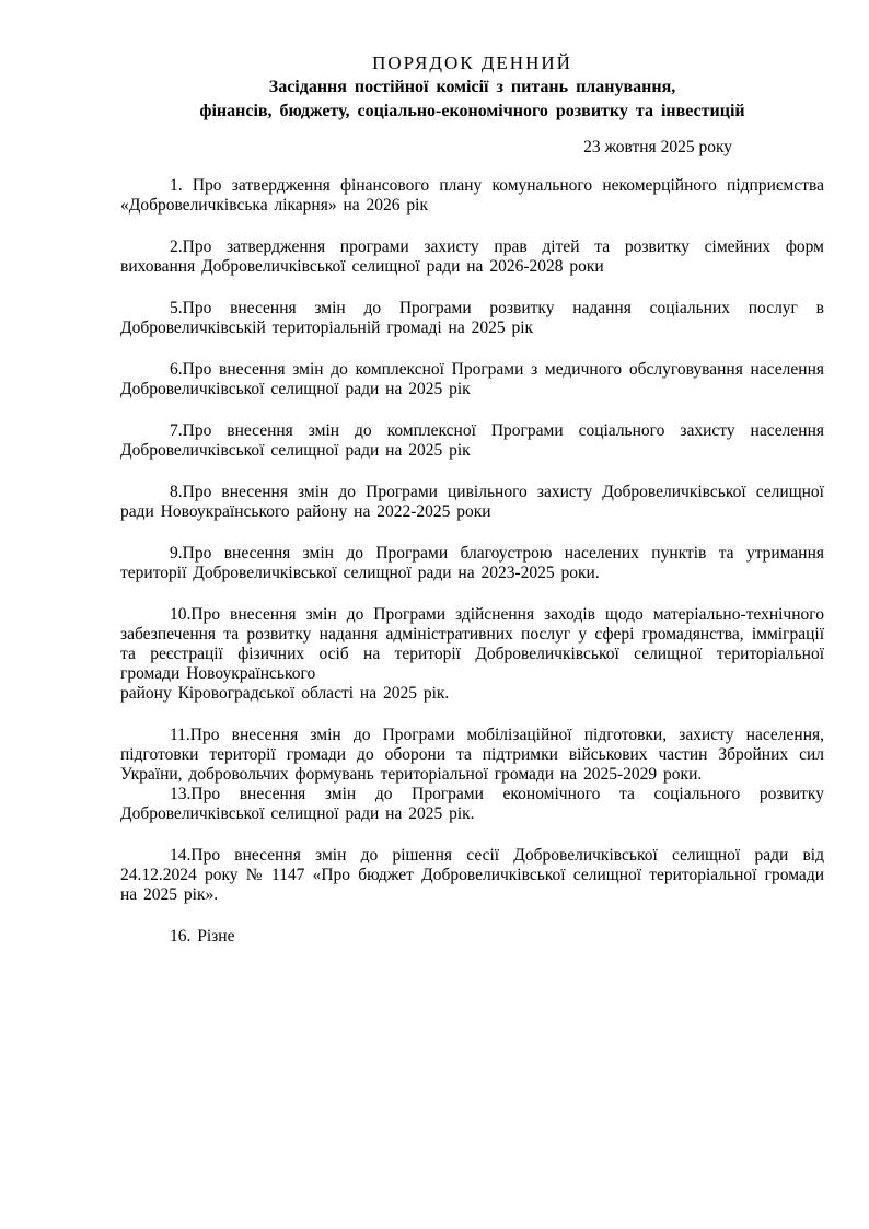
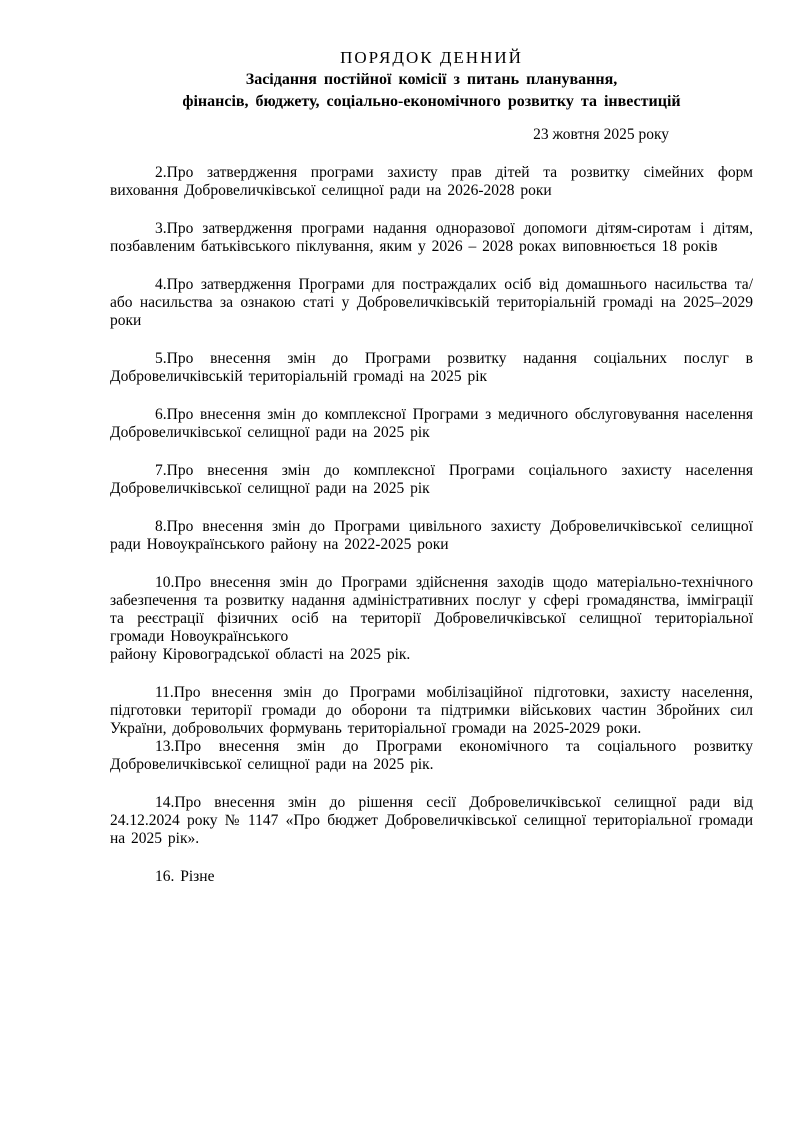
  ПОРЯДОК ДЕННИЙ
  Засідання постійної комісії з питань планування,
  фінансів, бюджету, соціально-економічного розвитку та інвестицій
  23 жовтня 2025 року
- 1. Про затвердження фінансового плану комунального некомерційного підприємства «Добровеличківська лікарня» на 2026 рік
  2.Про затвердження програми захисту прав дітей та розвитку сімейних форм виховання Добровеличківської селищної ради на 2026-2028 роки
+ 3.Про затвердження програми надання одноразової допомоги дітям-сиротам і дітям, позбавленим батьківського піклування, яким у 2026 – 2028 роках виповнюється 18 років
+ 4.Про затвердження Програми для постраждалих осіб від домашнього насильства та/або насильства за ознакою статі у Добровеличківській територіальній громаді на 2025–2029 роки
  5.Про внесення змін до Програми розвитку надання соціальних послуг в Добровеличківській територіальній громаді на 2025 рік
  6.Про внесення змін до комплексної Програми з медичного обслуговування населення Добровеличківської селищної ради на 2025 рік
  7.Про внесення змін до комплексної Програми соціального захисту населення Добровеличківської селищної ради на 2025 рік
  8.Про внесення змін до Програми цивільного захисту Добровеличківської селищної ради Новоукраїнського району на 2022-2025 роки
- 9.Про внесення змін до Програми благоустрою населених пунктів та утримання території Добровеличківської селищної ради на 2023-2025 роки.
  10.Про внесення змін до Програми здійснення заходів щодо матеріально-технічного забезпечення та розвитку надання адміністративних послуг у сфері громадянства, імміграції та реєстрації фізичних осіб на території Добровеличківської селищної територіальної громади Новоукраїнського
  району Кіровоградської області на 2025 рік.
  11.Про внесення змін до Програми мобілізаційної підготовки, захисту населення, підготовки території громади до оборони та підтримки військових частин Збройних сил України, добровольчих формувань територіальної громади на 2025-2029 роки.
  13.Про внесення змін до Програми економічного та соціального розвитку Добровеличківської селищної ради на 2025 рік.
  14.Про внесення змін до рішення сесії Добровеличківської селищної ради від 24.12.2024 року № 1147 «Про бюджет Добровеличківської селищної територіальної громади на 2025 рік».
  16. Різне
